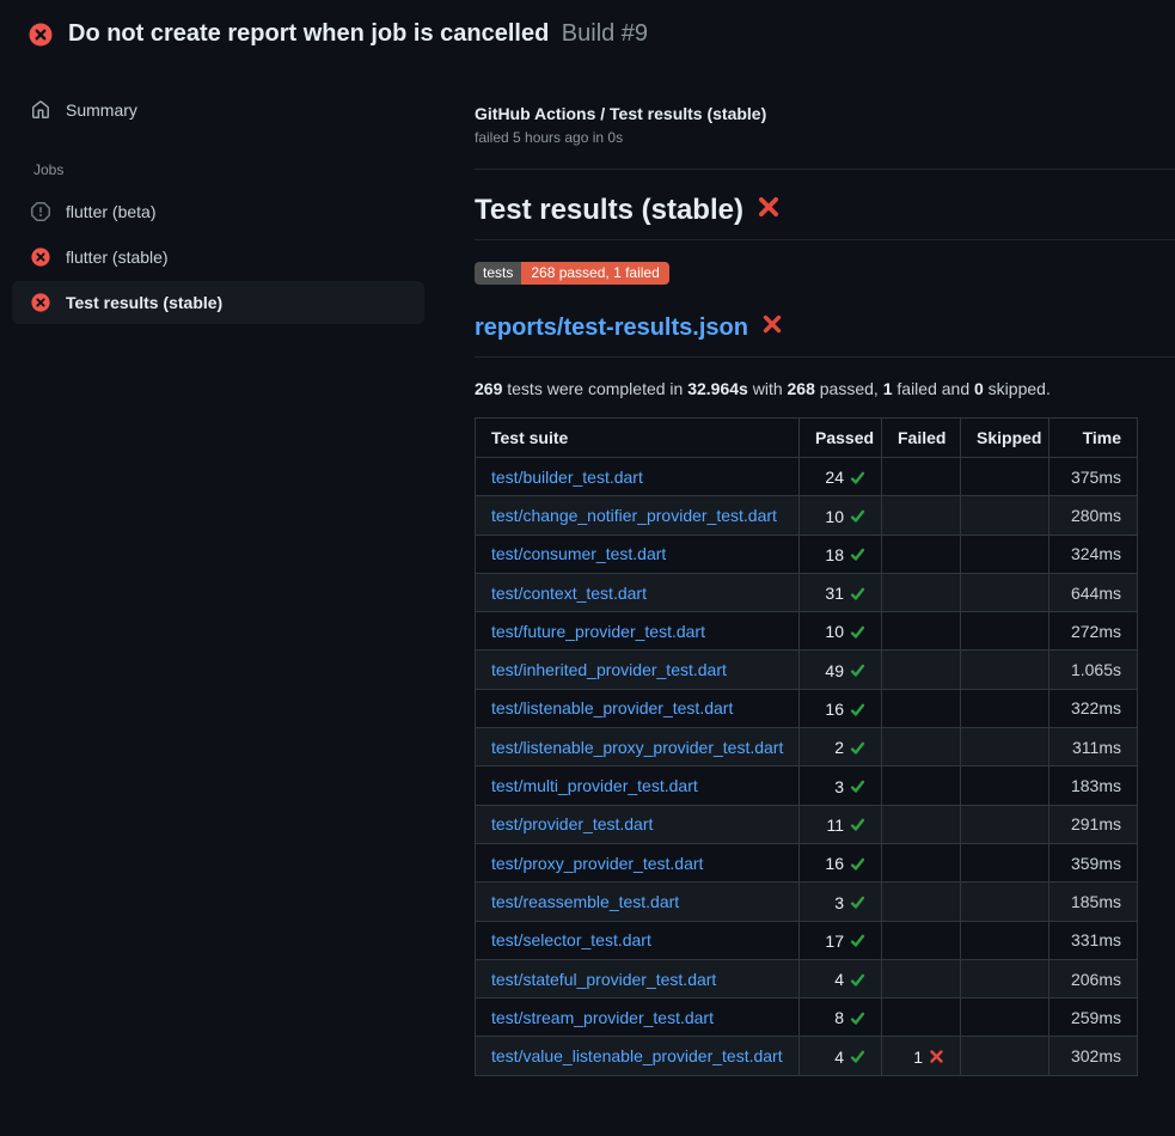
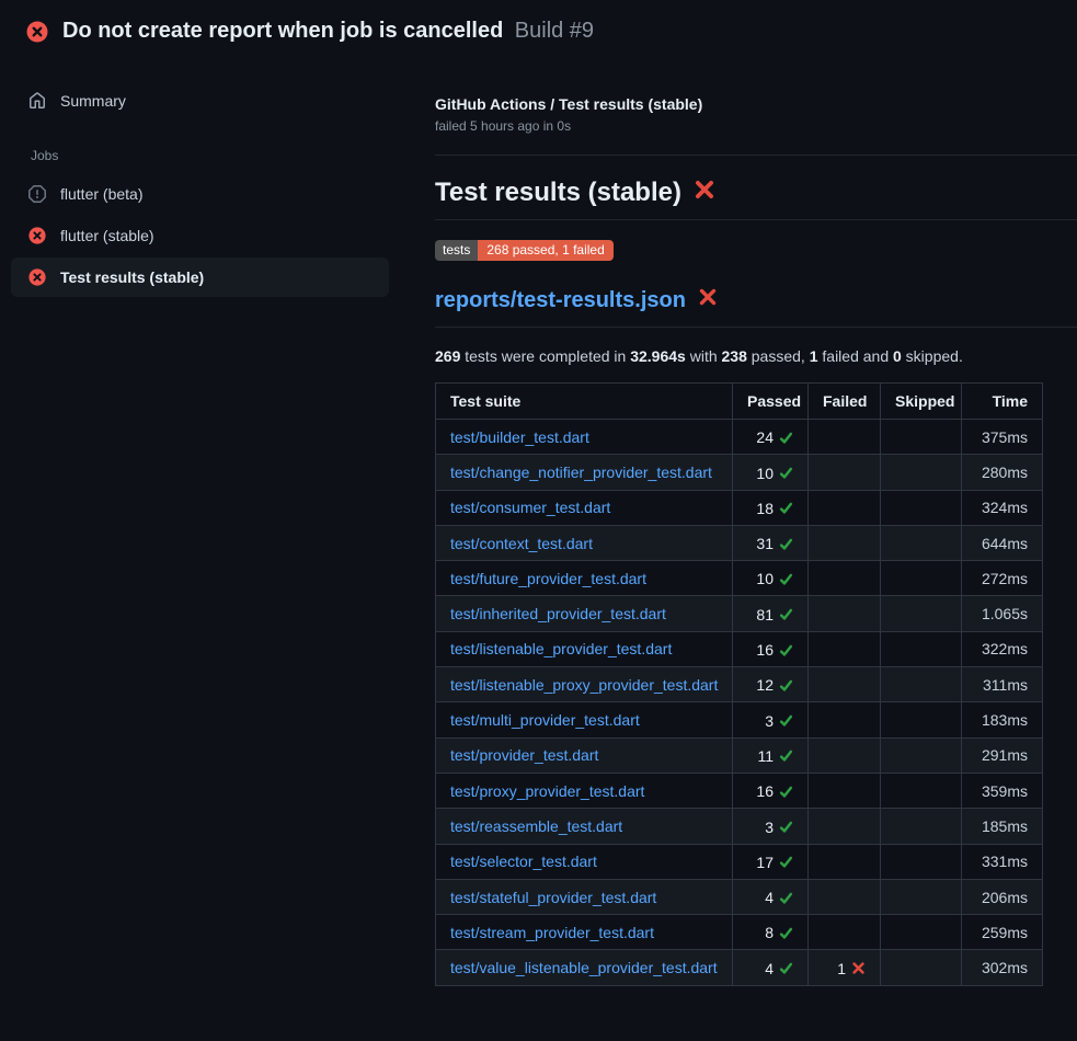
  Do not create report when job is cancelled Build #9
  Summary
  Jobs
  flutter (beta)
  flutter (stable)
  Test results (stable)
  GitHub Actions / Test results (stable)
  failed 5 hours ago in 0s
  Test results (stable)
  tests
  268 passed, 1 failed
  reports/test-results.json
- 269 tests were completed in 32.964s with 268 passed, 1 failed and 0 skipped.
+ 269 tests were completed in 32.964s with 238 passed, 1 failed and 0 skipped.
  Test suite	Passed	Failed	Skipped	Time
  test/builder_test.dart	24			375ms
  test/change_notifier_provider_test.dart	10			280ms
  test/consumer_test.dart	18			324ms
  test/context_test.dart	31			644ms
  test/future_provider_test.dart	10			272ms
- test/inherited_provider_test.dart	49			1.065s
+ test/inherited_provider_test.dart	81			1.065s
  test/listenable_provider_test.dart	16			322ms
- test/listenable_proxy_provider_test.dart	2			311ms
+ test/listenable_proxy_provider_test.dart	12			311ms
  test/multi_provider_test.dart	3			183ms
  test/provider_test.dart	11			291ms
  test/proxy_provider_test.dart	16			359ms
  test/reassemble_test.dart	3			185ms
  test/selector_test.dart	17			331ms
  test/stateful_provider_test.dart	4			206ms
  test/stream_provider_test.dart	8			259ms
  test/value_listenable_provider_test.dart	4	1		302ms
